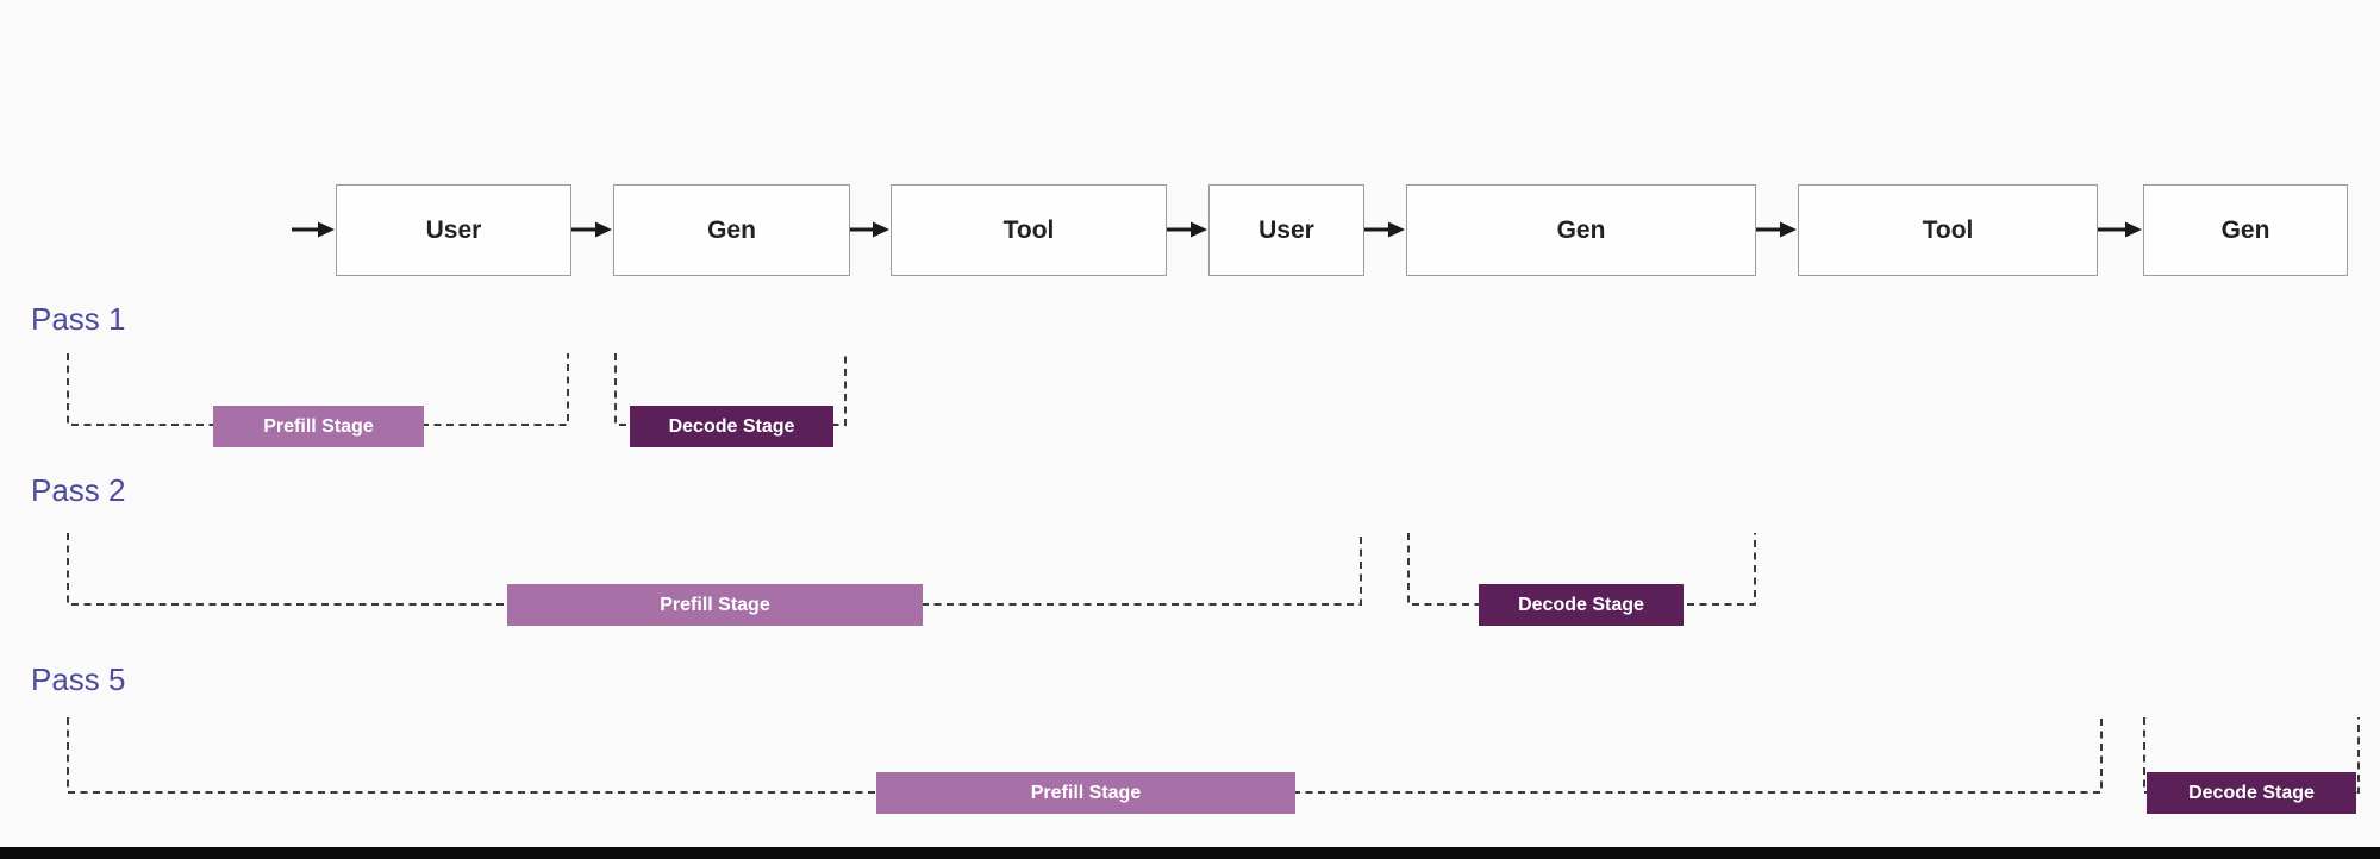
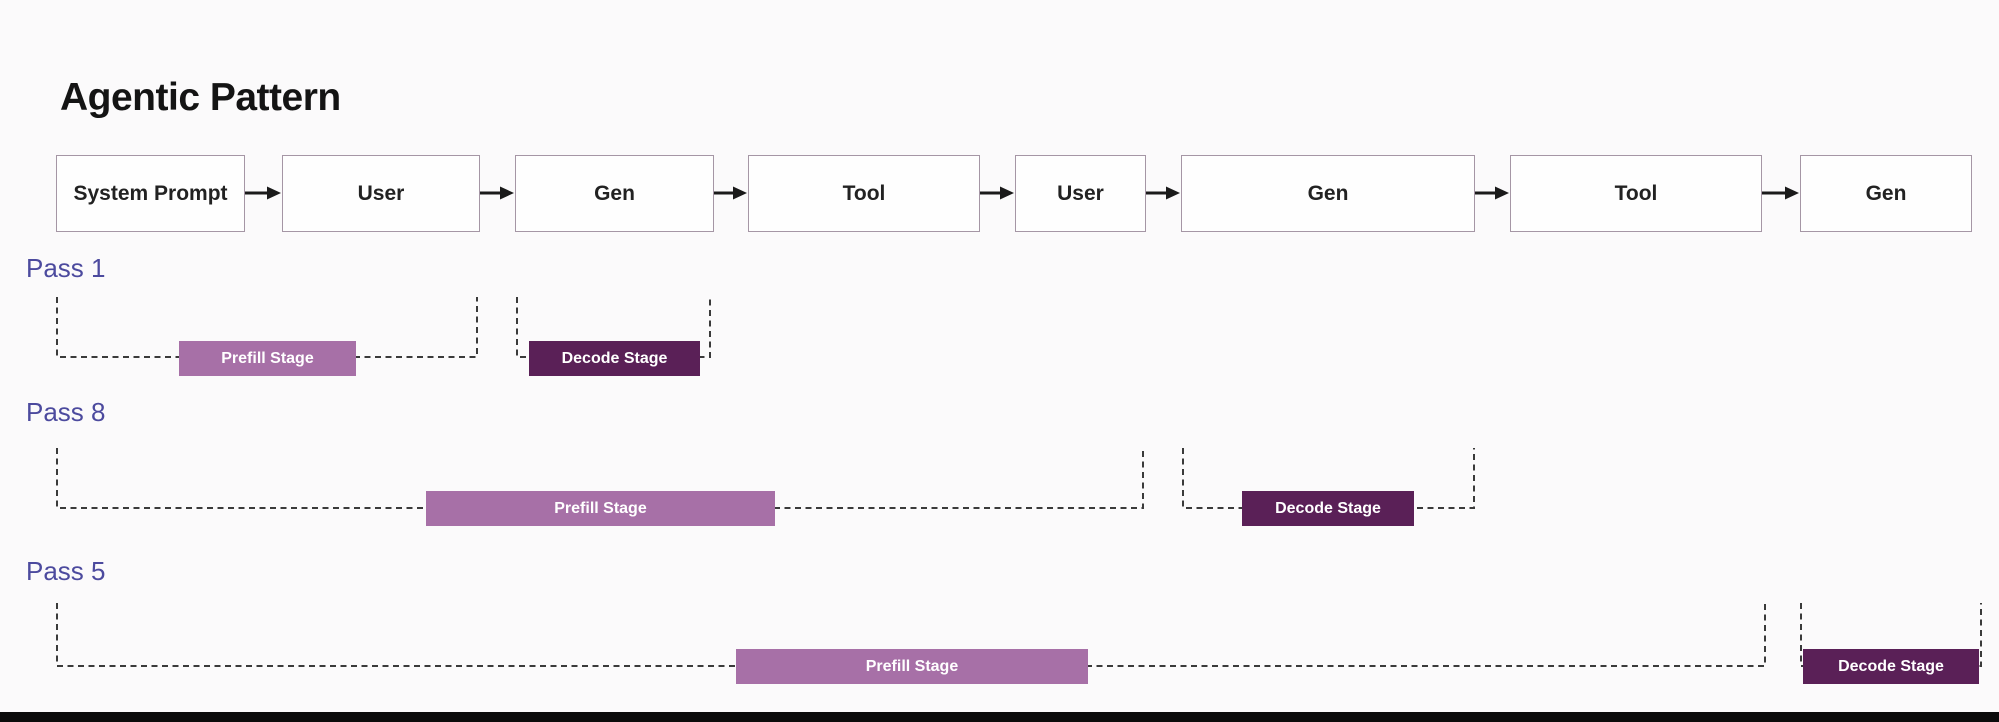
+ Agentic Pattern
+ System Prompt
  User
  Gen
  Tool
  User
  Gen
  Tool
  Gen
  Pass 1
- Pass 2
+ Pass 8
  Pass 5
  Prefill Stage
  Decode Stage
  Prefill Stage
  Decode Stage
  Prefill Stage
  Decode Stage
